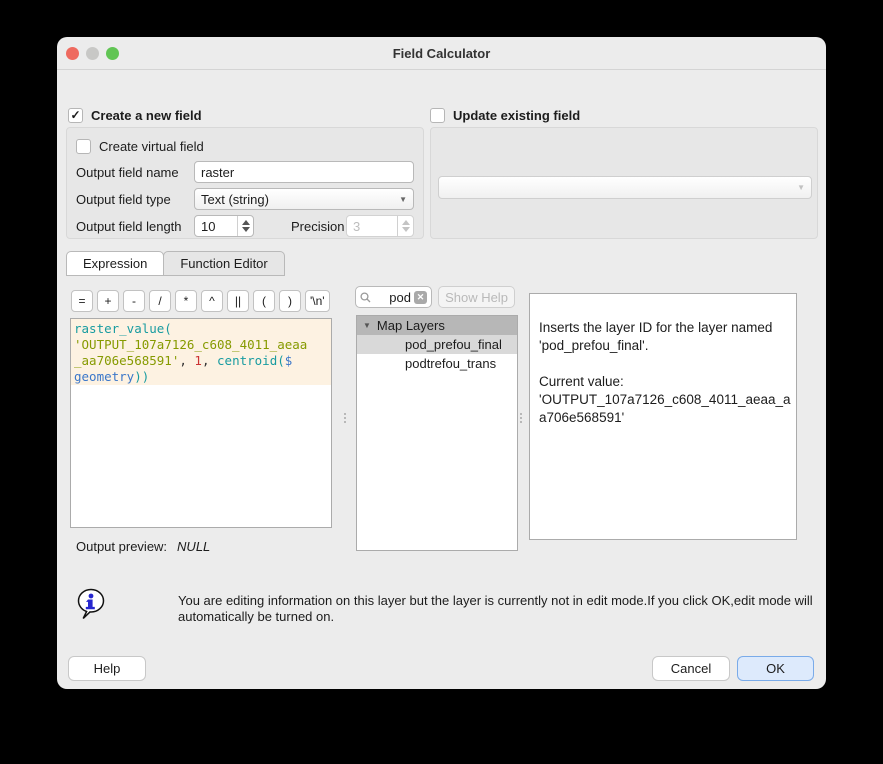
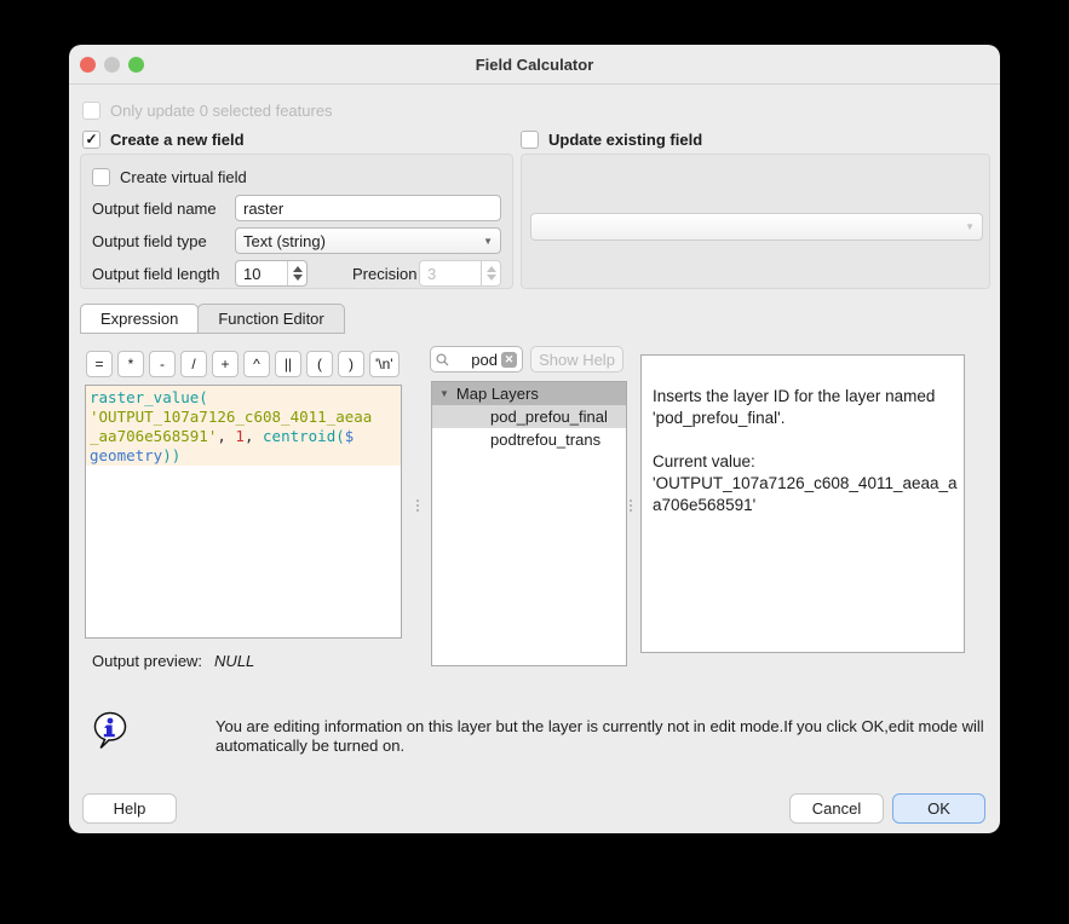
  Field Calculator
+ Only update 0 selected features
  ✓
  Create a new field
  Update existing field
  Create virtual field
  Output field name
  raster
  Output field type
  Text (string)
  ▼
  Output field length
  10
  Precision
  3
  ▼
  Expression
  Function Editor
  =
- +
+ *
  -
  /
- *
+ +
  ^
  ||
  (
  )
  '\n'
  raster_value(
  'OUTPUT_107a7126_c608_4011_aeaa
  _aa706e568591', 1, centroid($
  geometry))
  Output preview:
  NULL
  pod
  ✕
  Show Help
  ▼
  Map Layers
  pod_prefou_final
  podtrefou_trans
  Inserts the layer ID for the layer named
  'pod_prefou_final'.
  Current value:
  'OUTPUT_107a7126_c608_4011_aeaa_a
  a706e568591'
  You are editing information on this layer but the layer is currently not in edit mode.If you click OK,edit mode will automatically be turned on.
  Help
  Cancel
  OK
